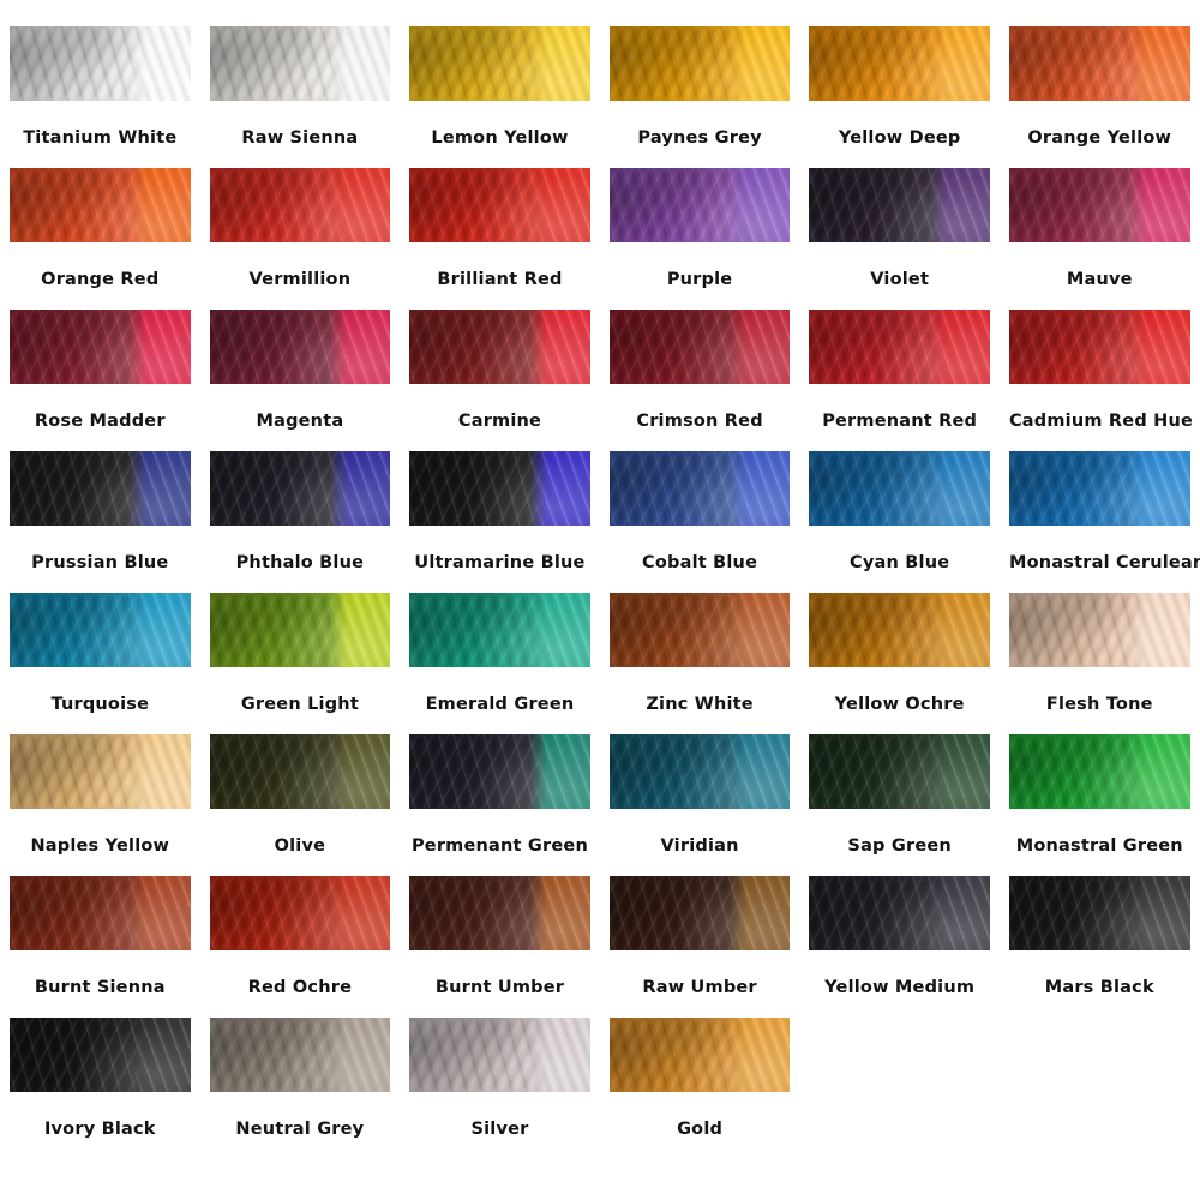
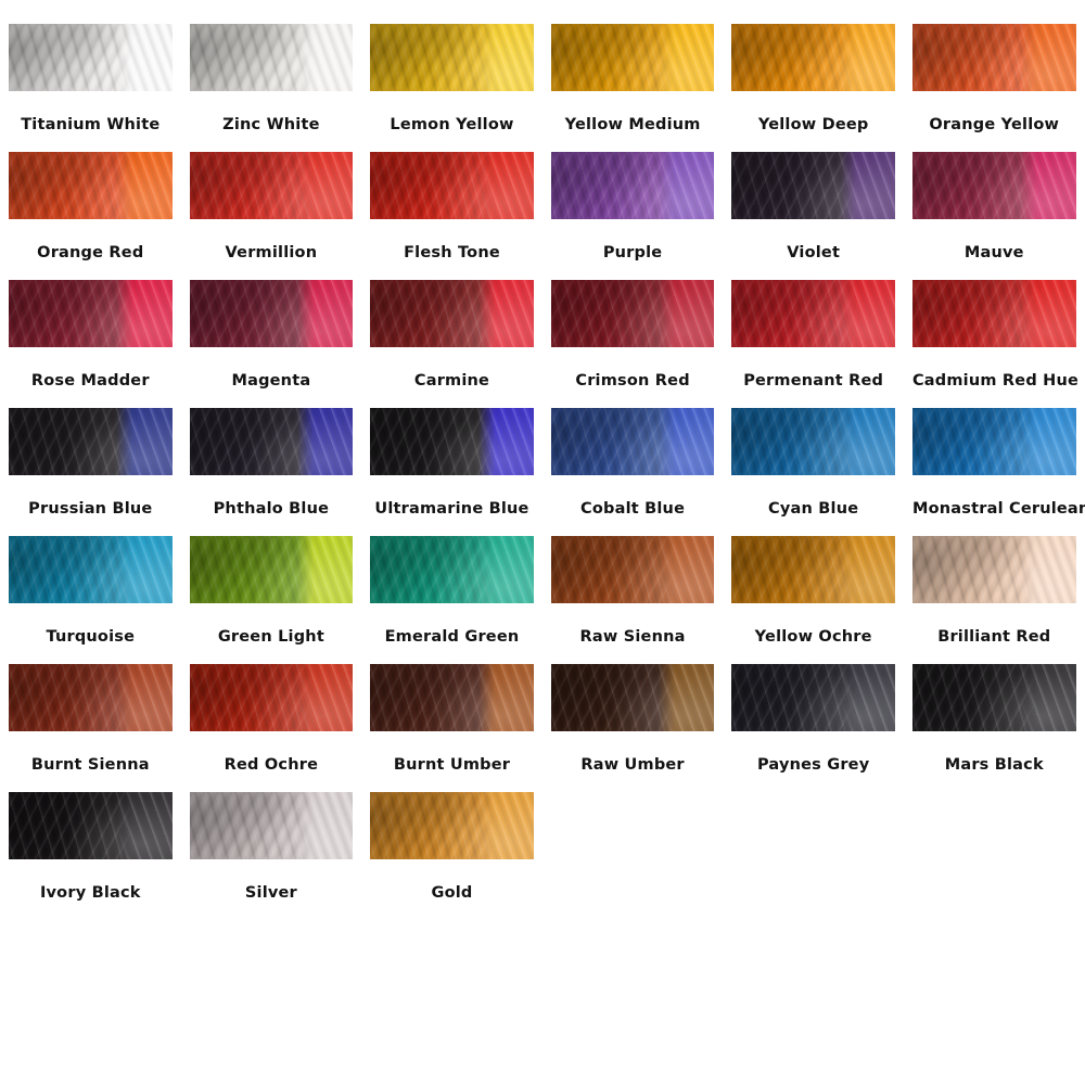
  Titanium White
- Raw Sienna
+ Zinc White
  Lemon Yellow
- Paynes Grey
+ Yellow Medium
  Yellow Deep
  Orange Yellow
  Orange Red
  Vermillion
- Brilliant Red
+ Flesh Tone
  Purple
  Violet
  Mauve
  Rose Madder
  Magenta
  Carmine
  Crimson Red
  Permenant Red
  Cadmium Red Hue
  Prussian Blue
  Phthalo Blue
  Ultramarine Blue
  Cobalt Blue
  Cyan Blue
  Monastral Cerulean
  Turquoise
  Green Light
  Emerald Green
- Zinc White
+ Raw Sienna
  Yellow Ochre
- Flesh Tone
+ Brilliant Red
- Naples Yellow
- Olive
- Permenant Green
- Viridian
- Sap Green
- Monastral Green
  Burnt Sienna
  Red Ochre
  Burnt Umber
  Raw Umber
- Yellow Medium
+ Paynes Grey
  Mars Black
  Ivory Black
- Neutral Grey
  Silver
  Gold
